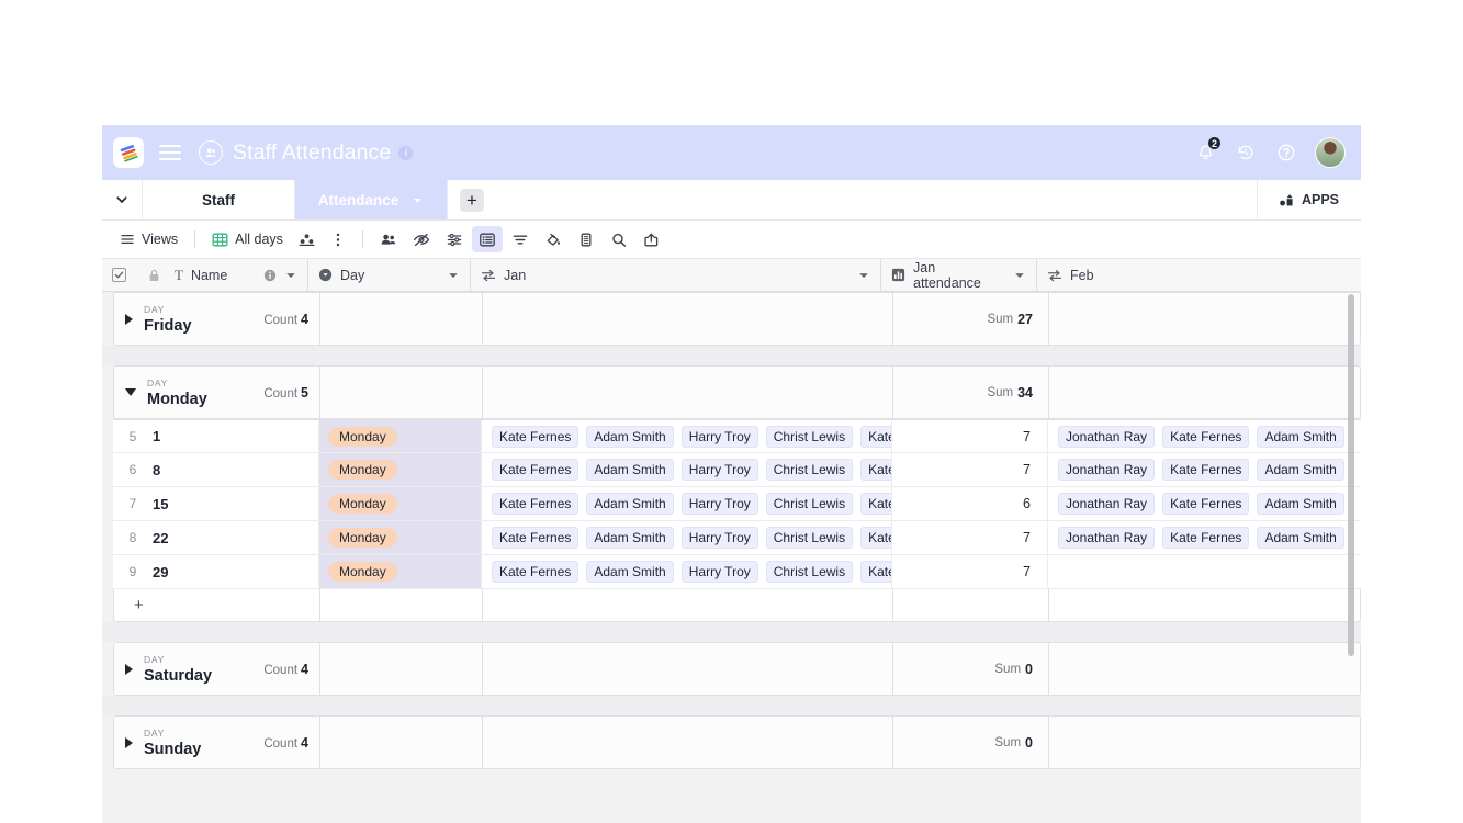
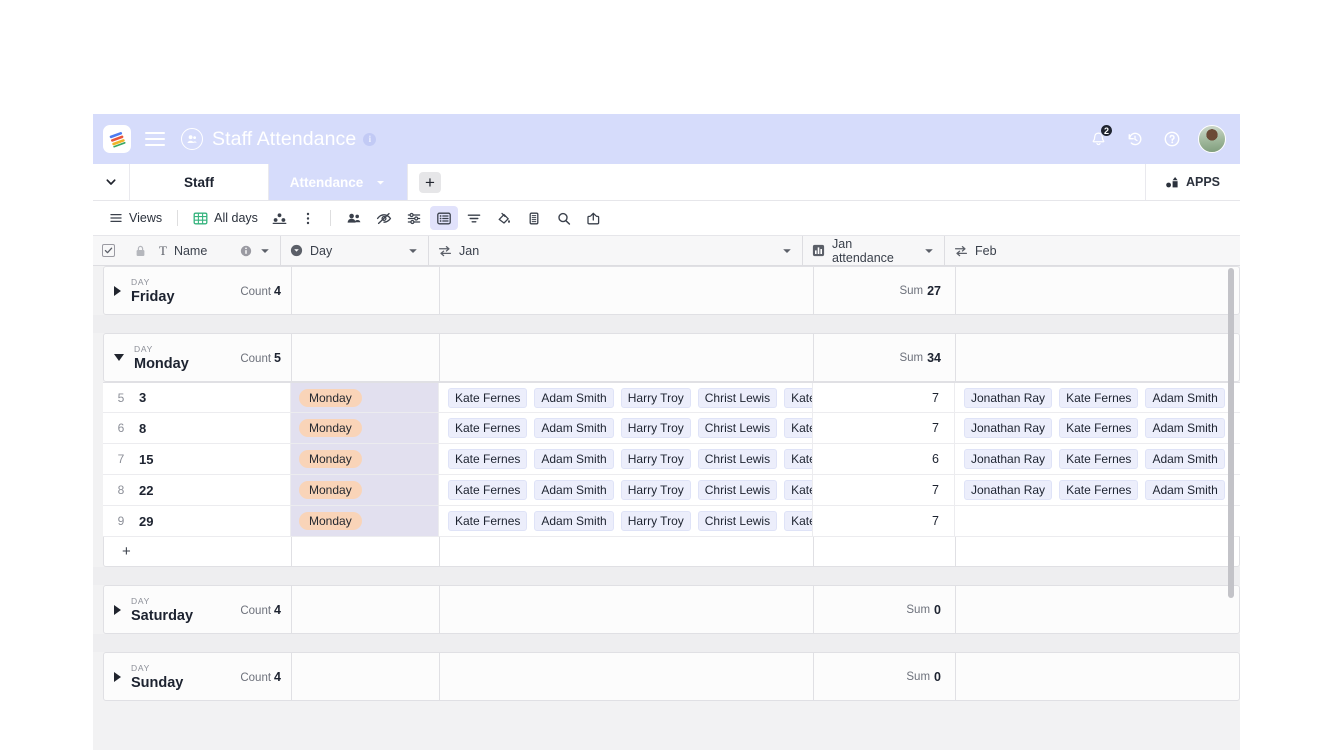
  Staff Attendance
  i
  2
  Staff
  Attendance
  +
  APPS
  Views
  All days
  T
  Name
  Day
  Jan
  Jan attendance
  Feb
  DAY
  Friday
  Count 4
  Sum
  27
  DAY
  Monday
  Count 5
  Sum
  34
  5
- 1
+ 3
  Monday
  Kate Fernes
  Adam Smith
  Harry Troy
  Christ Lewis
  7
  Jonathan Ray
  Kate Fernes
  Adam Smith
  6
  8
  Monday
  Kate Fernes
  Adam Smith
  Harry Troy
  Christ Lewis
  7
  Jonathan Ray
  Kate Fernes
  Adam Smith
  7
  15
  Monday
  Kate Fernes
  Adam Smith
  Harry Troy
  Christ Lewis
  6
  Jonathan Ray
  Kate Fernes
  Adam Smith
  8
  22
  Monday
  Kate Fernes
  Adam Smith
  Harry Troy
  Christ Lewis
  7
  Jonathan Ray
  Kate Fernes
  Adam Smith
  9
  29
  Monday
  Kate Fernes
  Adam Smith
  Harry Troy
  Christ Lewis
  7
  +
  DAY
  Saturday
  Count 4
  Sum
  0
  DAY
  Sunday
  Count 4
  Sum
  0
